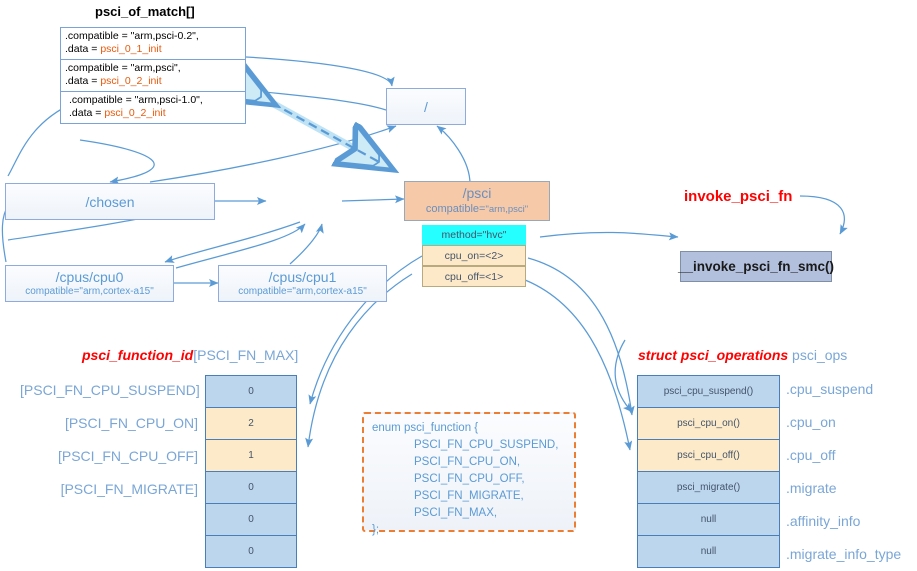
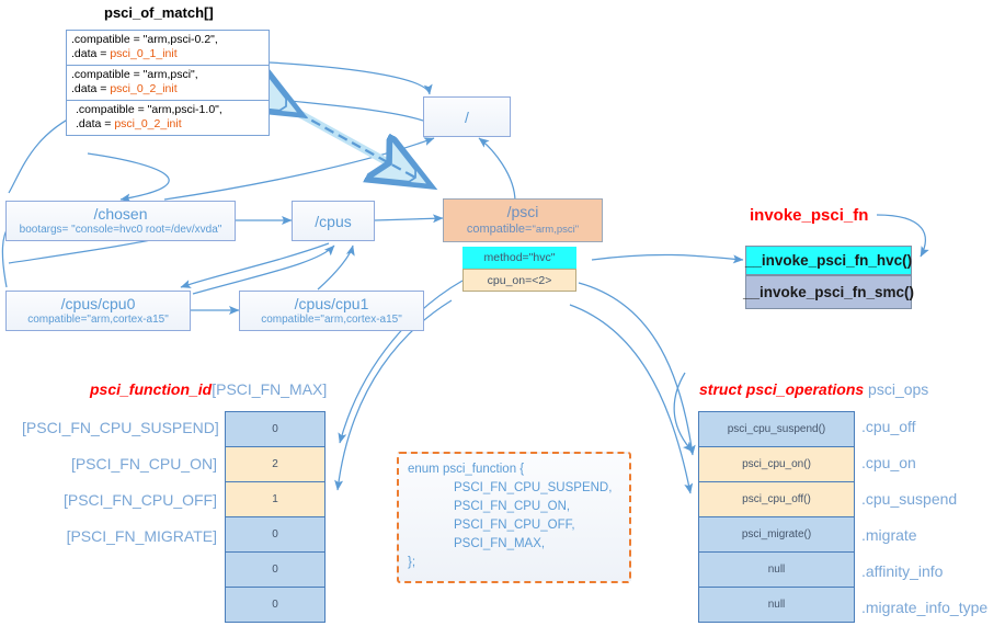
  psci_of_match[]
  .compatible = "arm,psci-0.2",
  .data = psci_0_1_init
  .compatible = "arm,psci",
  .data = psci_0_2_init
  .compatible = "arm,psci-1.0",
  .data = psci_0_2_init
  /
  /chosen
+ bootargs= "console=hvc0 root=/dev/xvda"
+ /cpus
  /cpus/cpu0
  compatible="arm,cortex-a15"
  /cpus/cpu1
  compatible="arm,cortex-a15"
  /psci
  compatible="arm,psci"
  method="hvc"
  cpu_on=<2>
- cpu_off=<1>
  invoke_psci_fn
+ __invoke_psci_fn_hvc()
  __invoke_psci_fn_smc()
  psci_function_id[PSCI_FN_MAX]
  0
  2
  1
  0
  0
  0
  [PSCI_FN_CPU_SUSPEND]
  [PSCI_FN_CPU_ON]
  [PSCI_FN_CPU_OFF]
  [PSCI_FN_MIGRATE]
  enum psci_function {
  PSCI_FN_CPU_SUSPEND,
  PSCI_FN_CPU_ON,
  PSCI_FN_CPU_OFF,
- PSCI_FN_MIGRATE,
  PSCI_FN_MAX,
  };
  struct psci_operations psci_ops
  psci_cpu_suspend()
  psci_cpu_on()
  psci_cpu_off()
  psci_migrate()
  null
  null
- .cpu_suspend
+ .cpu_off
  .cpu_on
- .cpu_off
+ .cpu_suspend
  .migrate
  .affinity_info
  .migrate_info_type
